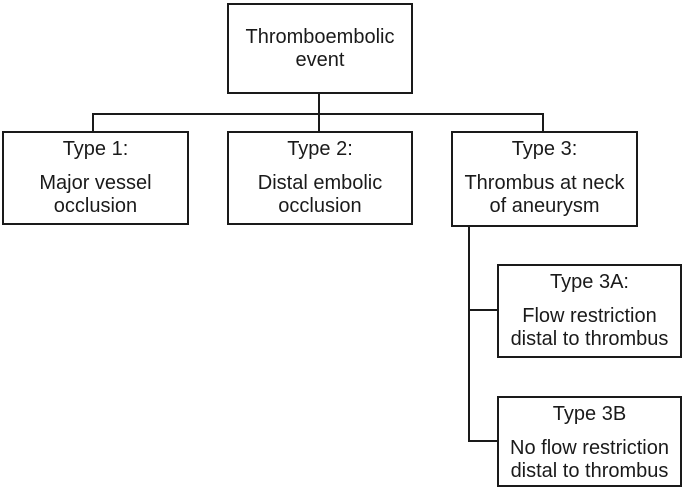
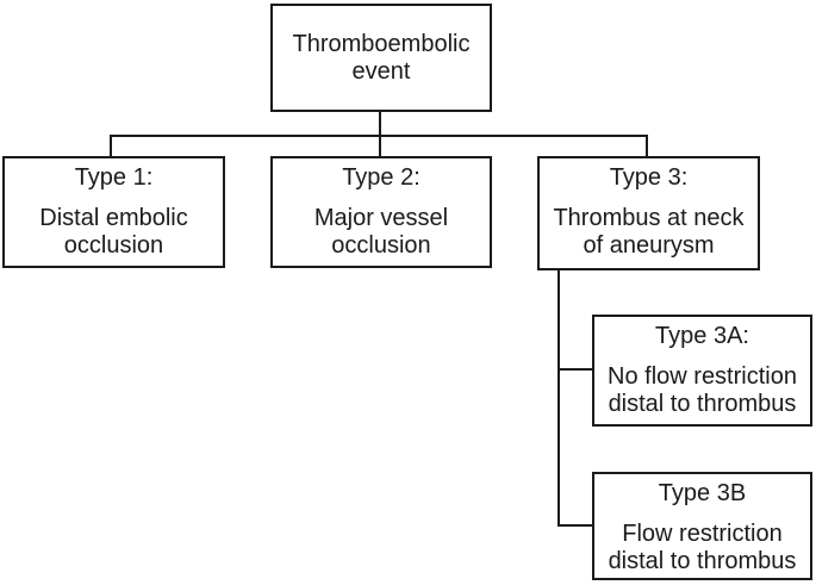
  Thromboembolic
  event
  Type 1:
- Major vessel
+ Distal embolic
  occlusion
  Type 2:
- Distal embolic
+ Major vessel
  occlusion
  Type 3:
  Thrombus at neck
  of aneurysm
  Type 3A:
- Flow restriction
+ No flow restriction
  distal to thrombus
  Type 3B
- No flow restriction
+ Flow restriction
  distal to thrombus
